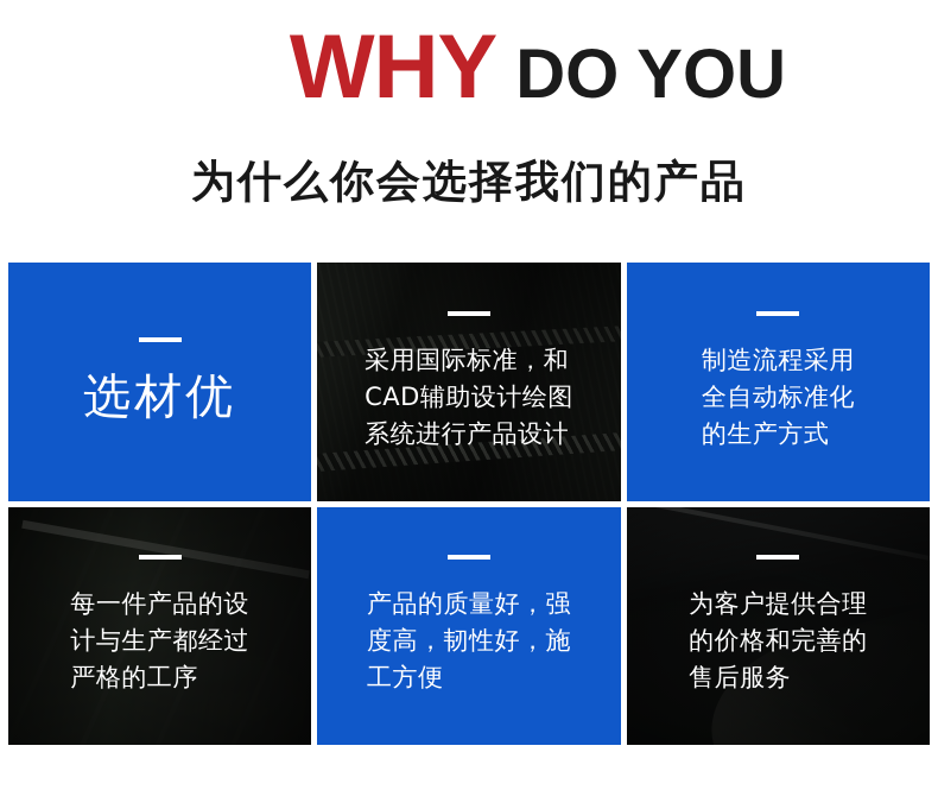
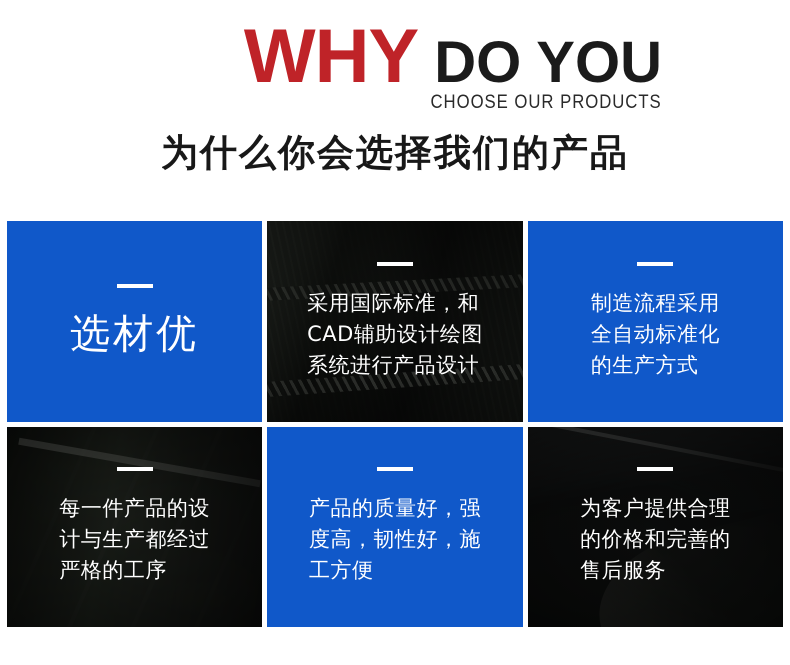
  WHY
  DO YOU
+ CHOOSE OUR PRODUCTS
  为什么你会选择我们的产品
  选材优
  采用国际标准，和
  CAD辅助设计绘图
  系统进行产品设计
  制造流程采用
  全自动标准化
  的生产方式
  每一件产品的设
  计与生产都经过
  严格的工序
  产品的质量好，强
  度高，韧性好，施
  工方便
  为客户提供合理
  的价格和完善的
  售后服务
